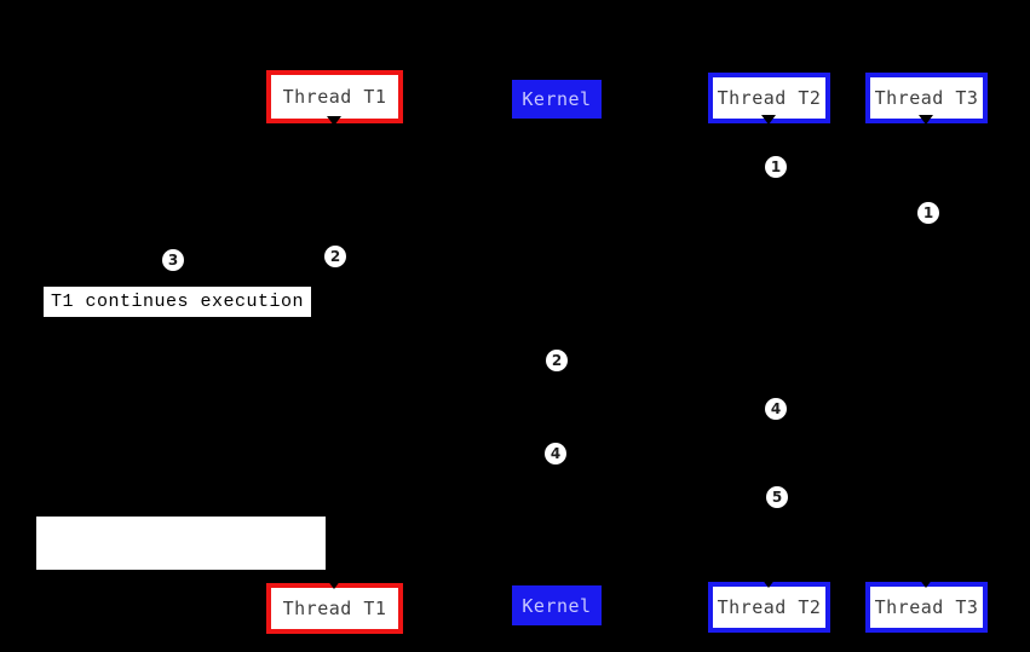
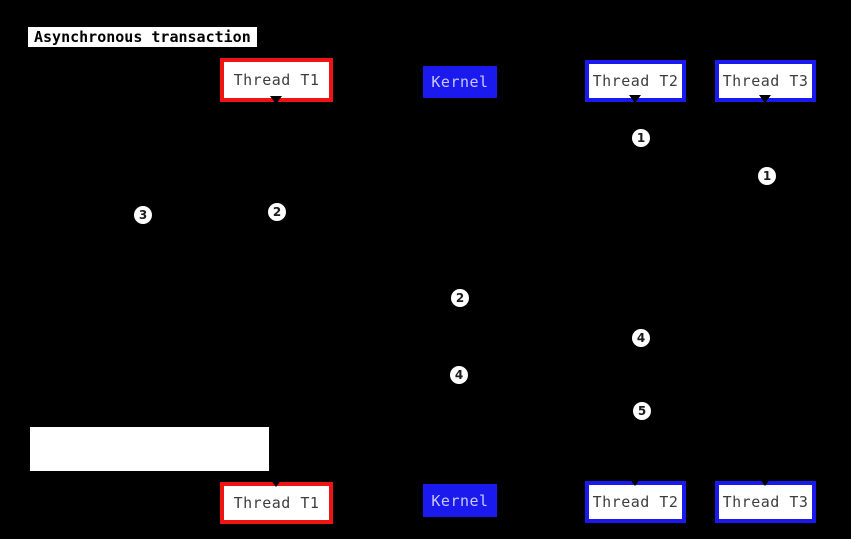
+ Asynchronous transaction
  Thread T1
  Kernel
  Thread T2
  Thread T3
- T1 continues execution
  1
  1
  2
  3
  2
  4
  4
  5
  Thread T1
  Kernel
  Thread T2
  Thread T3
